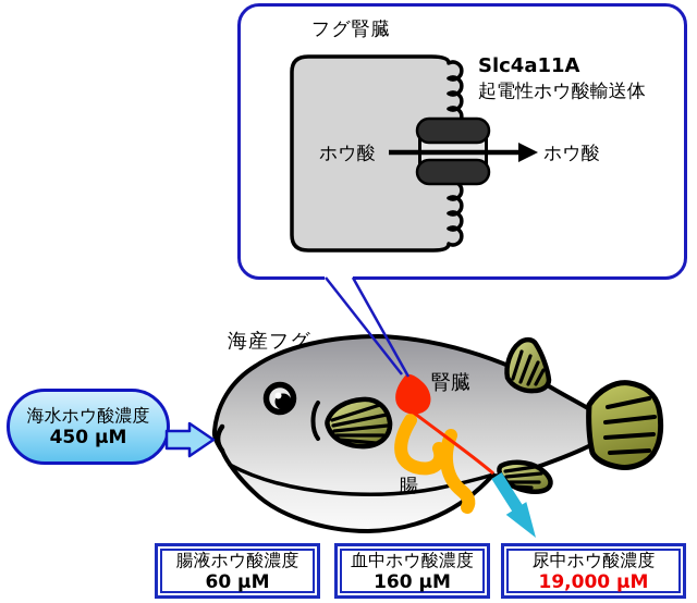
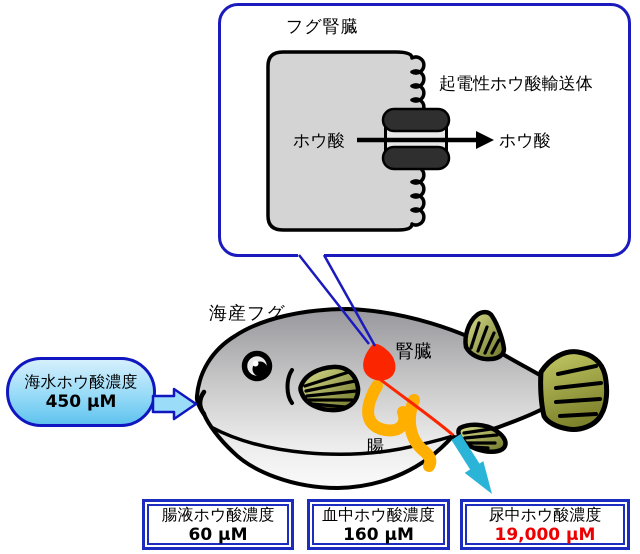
  海水ホウ酸濃度
  450 μM
  フグ腎臓
- Slc4a11A
  起電性ホウ酸輸送体
  ホウ酸
  ホウ酸
  海産フグ
  腎臓
  腸
  腸液ホウ酸濃度
  60 μM
  血中ホウ酸濃度
  160 μM
  尿中ホウ酸濃度
  19,000 μM
